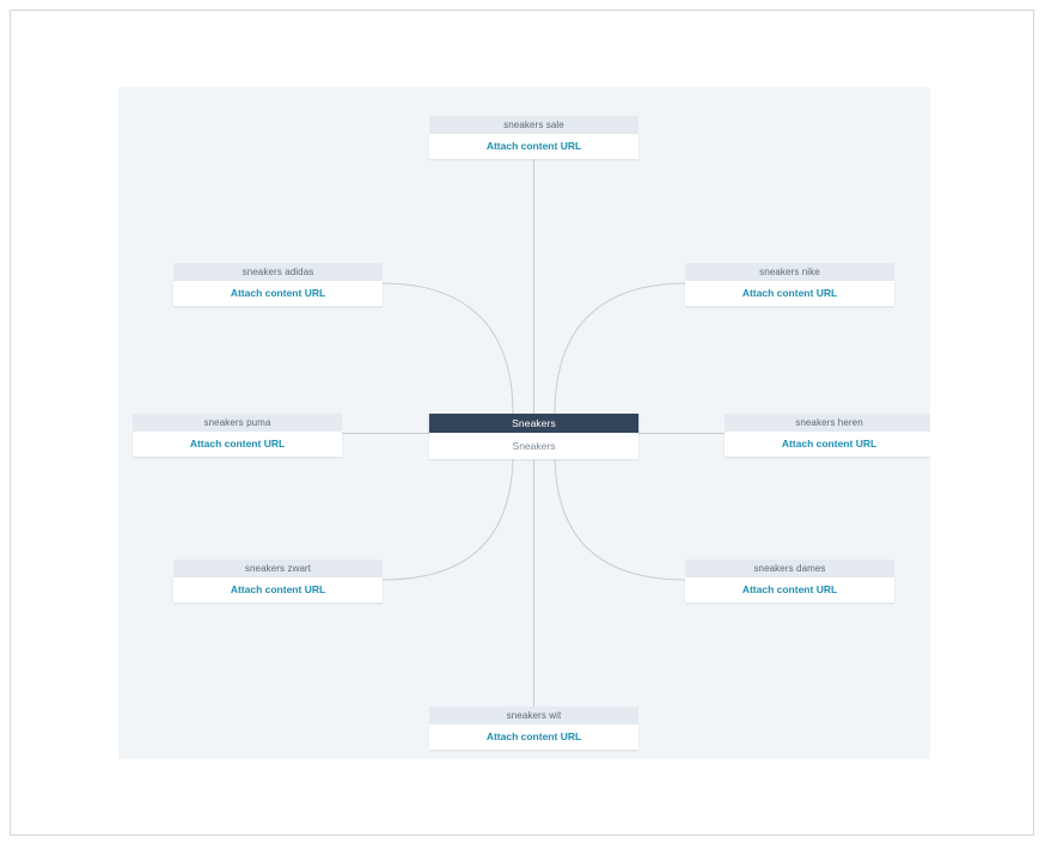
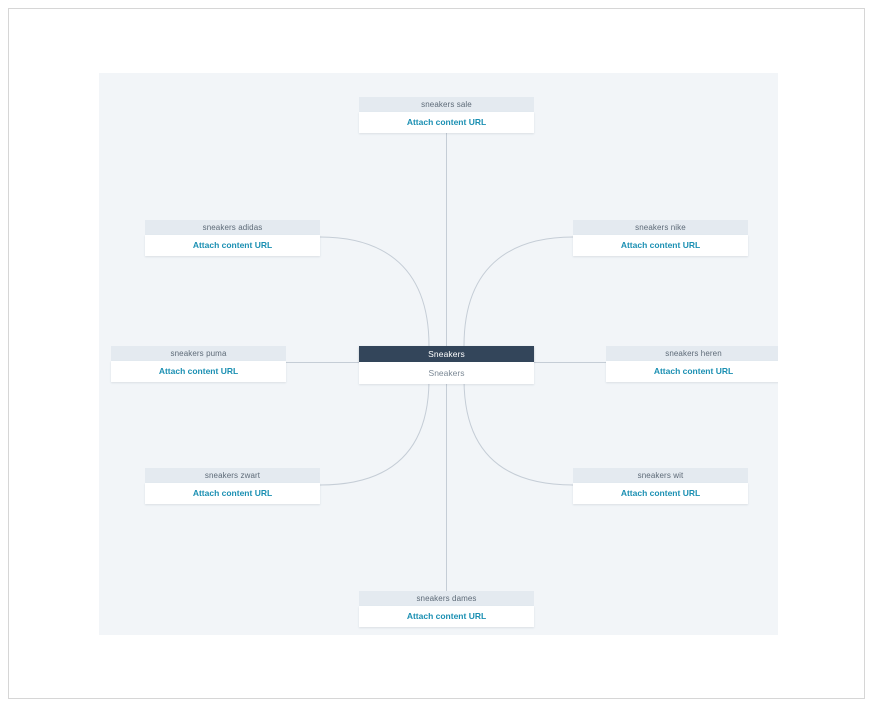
  sneakers sale
  Attach content URL
  sneakers adidas
  Attach content URL
  sneakers nike
  Attach content URL
  sneakers puma
  Attach content URL
  sneakers heren
  Attach content URL
  sneakers zwart
  Attach content URL
- sneakers dames
+ sneakers wit
  Attach content URL
- sneakers wit
+ sneakers dames
  Attach content URL
  Sneakers
  Sneakers
